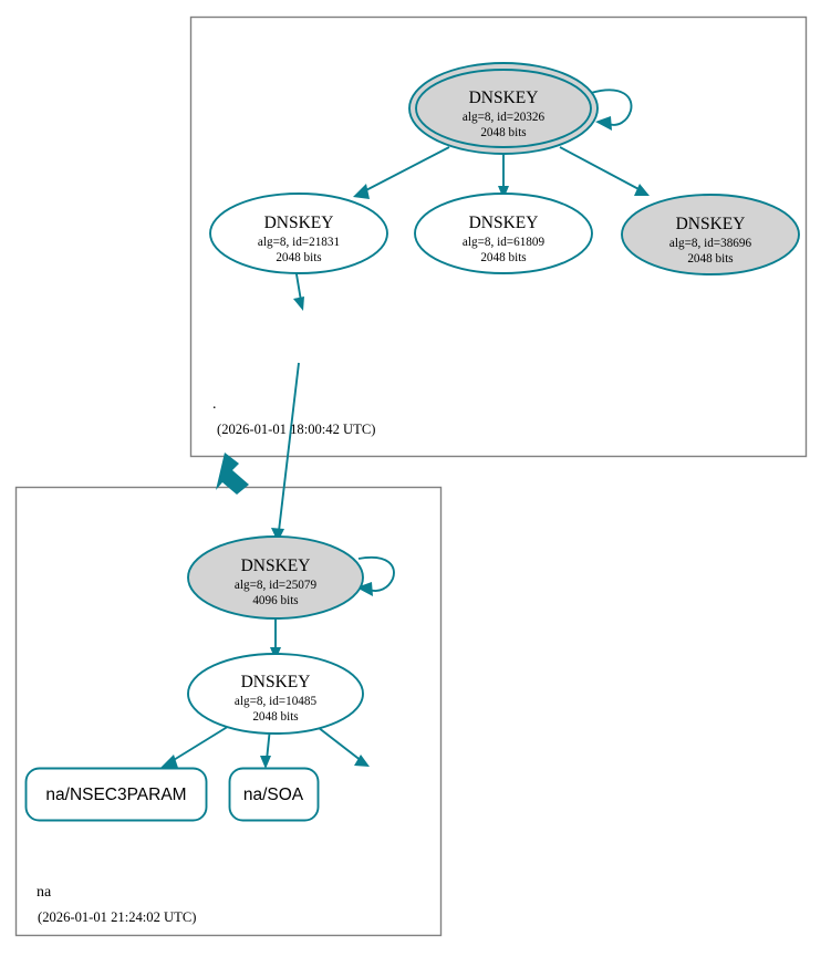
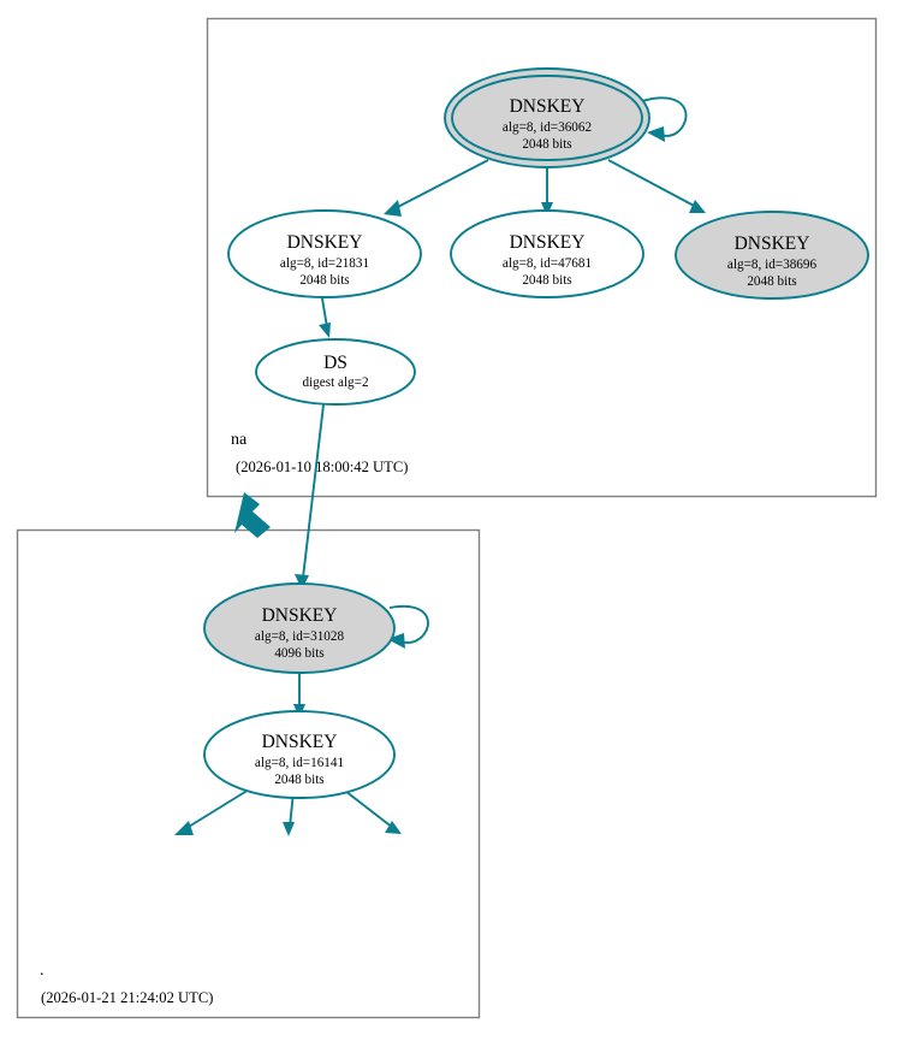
  DNSKEY
- alg=8, id=20326
+ alg=8, id=36062
  2048 bits
  DNSKEY
  alg=8, id=21831
  2048 bits
  DNSKEY
- alg=8, id=61809
+ alg=8, id=47681
  2048 bits
  DNSKEY
  alg=8, id=38696
  2048 bits
+ DS
+ digest alg=2
- .
+ na
- (2026-01-01 18:00:42 UTC)
+ (2026-01-10 18:00:42 UTC)
  DNSKEY
- alg=8, id=25079
+ alg=8, id=31028
  4096 bits
  DNSKEY
- alg=8, id=10485
+ alg=8, id=16141
  2048 bits
- na/NSEC3PARAM
- na/SOA
- na
+ .
- (2026-01-01 21:24:02 UTC)
+ (2026-01-21 21:24:02 UTC)
